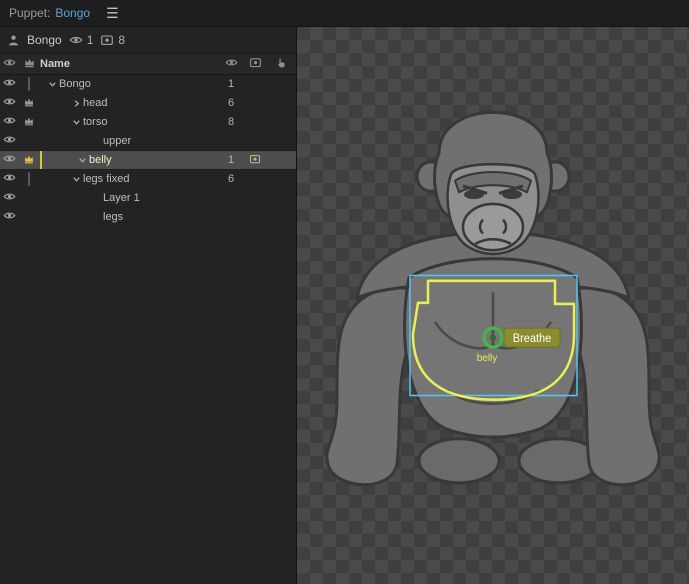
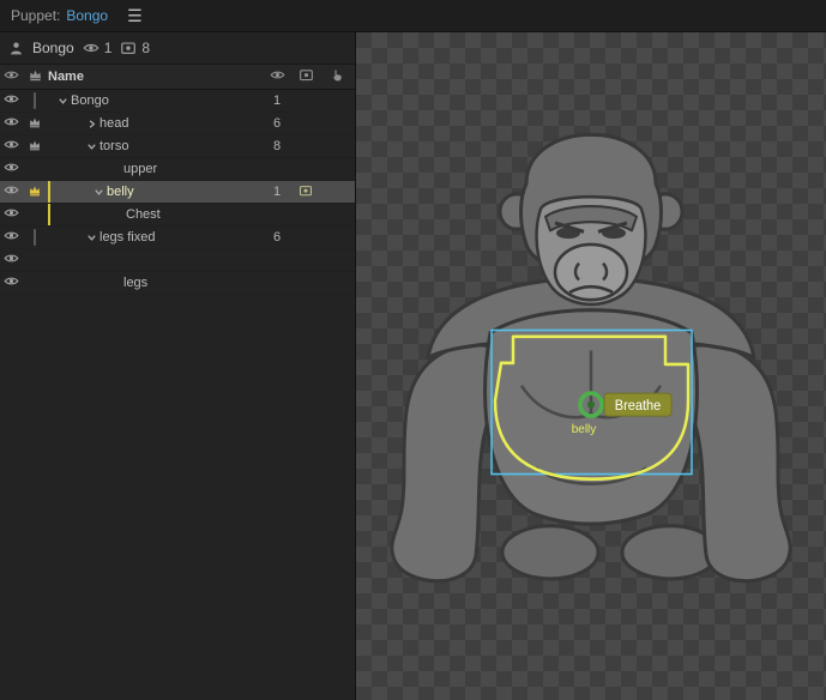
  Puppet:
  Bongo
  ☰
  Bongo
  1
  8
  Name
  Bongo
  1
  head
  6
  torso
  8
  upper
  belly
  1
+ Chest
  legs fixed
  6
- Layer 1
  legs
  Breathe
  belly
